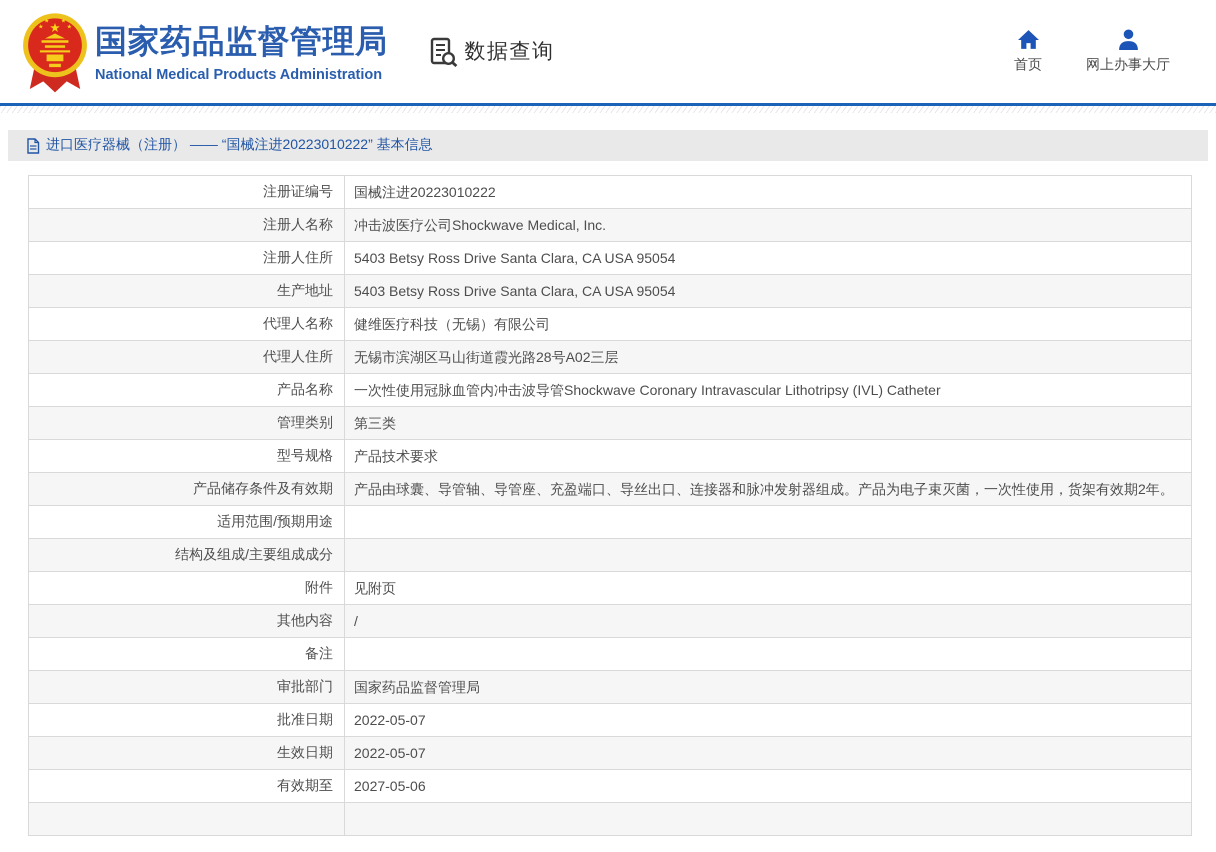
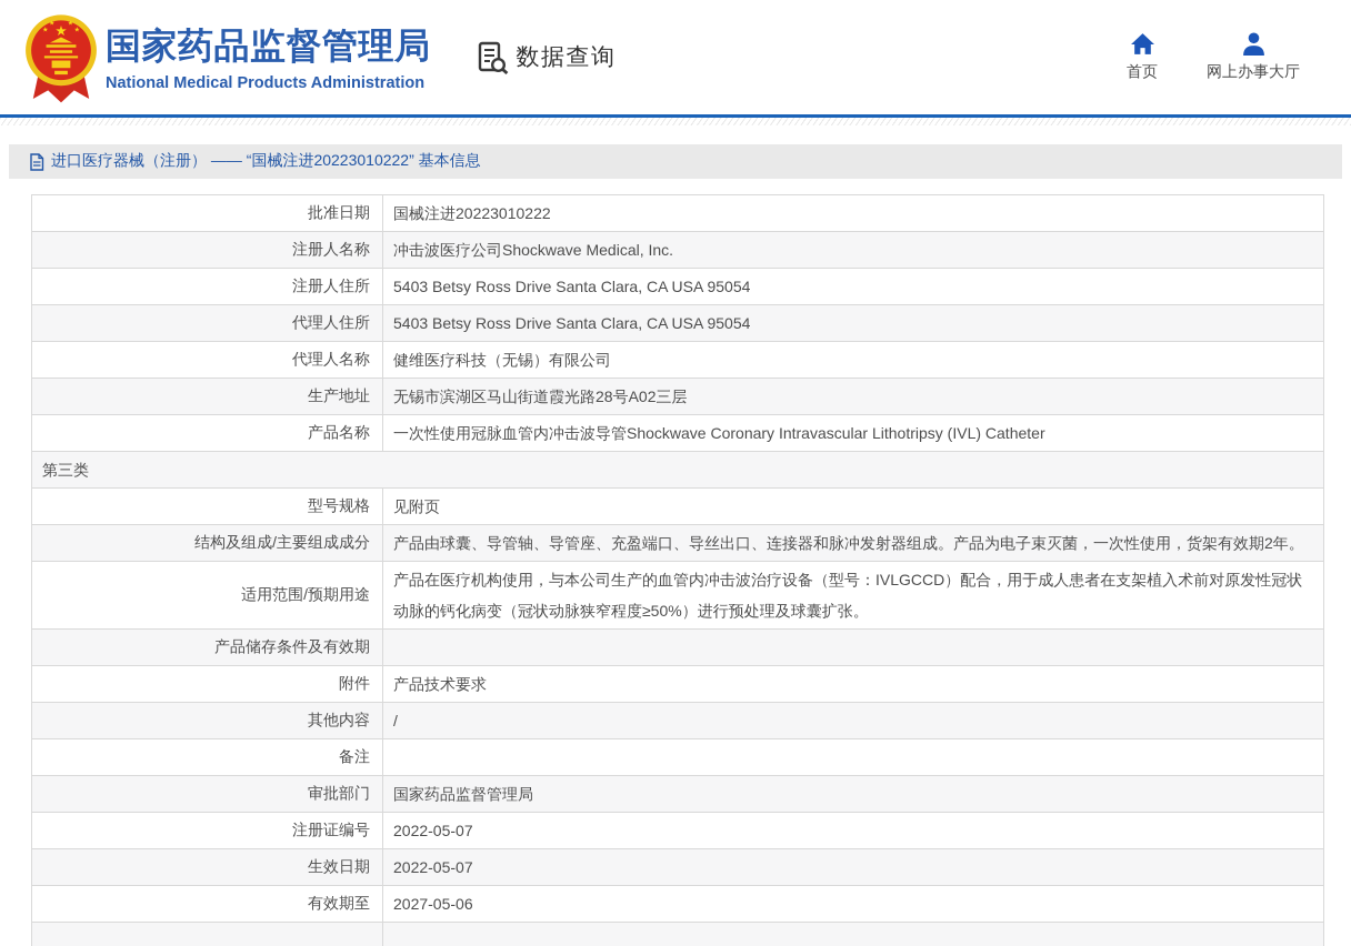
  ★
  国家药品监督管理局
  National Medical Products Administration
  数据查询
  首页
  网上办事大厅
  进口医疗器械（注册） —— “国械注进20223010222” 基本信息
- 注册证编号
+ 批准日期
  国械注进20223010222
  注册人名称
  冲击波医疗公司Shockwave Medical, Inc.
  注册人住所
  5403 Betsy Ross Drive Santa Clara, CA USA 95054
- 生产地址
+ 代理人住所
  5403 Betsy Ross Drive Santa Clara, CA USA 95054
  代理人名称
  健维医疗科技（无锡）有限公司
- 代理人住所
+ 生产地址
  无锡市滨湖区马山街道霞光路28号A02三层
  产品名称
  一次性使用冠脉血管内冲击波导管Shockwave Coronary Intravascular Lithotripsy (IVL) Catheter
- 管理类别
  第三类
  型号规格
- 产品技术要求
+ 见附页
- 产品储存条件及有效期
+ 结构及组成/主要组成成分
  产品由球囊、导管轴、导管座、充盈端口、导丝出口、连接器和脉冲发射器组成。产品为电子束灭菌，一次性使用，货架有效期2年。
  适用范围/预期用途
+ 产品在医疗机构使用，与本公司生产的血管内冲击波治疗设备（型号：IVLGCCD）配合，用于成人患者在支架植入术前对原发性冠状动脉的钙化病变（冠状动脉狭窄程度≥50%）进行预处理及球囊扩张。
- 结构及组成/主要组成成分
+ 产品储存条件及有效期
  附件
- 见附页
+ 产品技术要求
  其他内容
  /
  备注
  审批部门
  国家药品监督管理局
- 批准日期
+ 注册证编号
  2022-05-07
  生效日期
  2022-05-07
  有效期至
  2027-05-06
